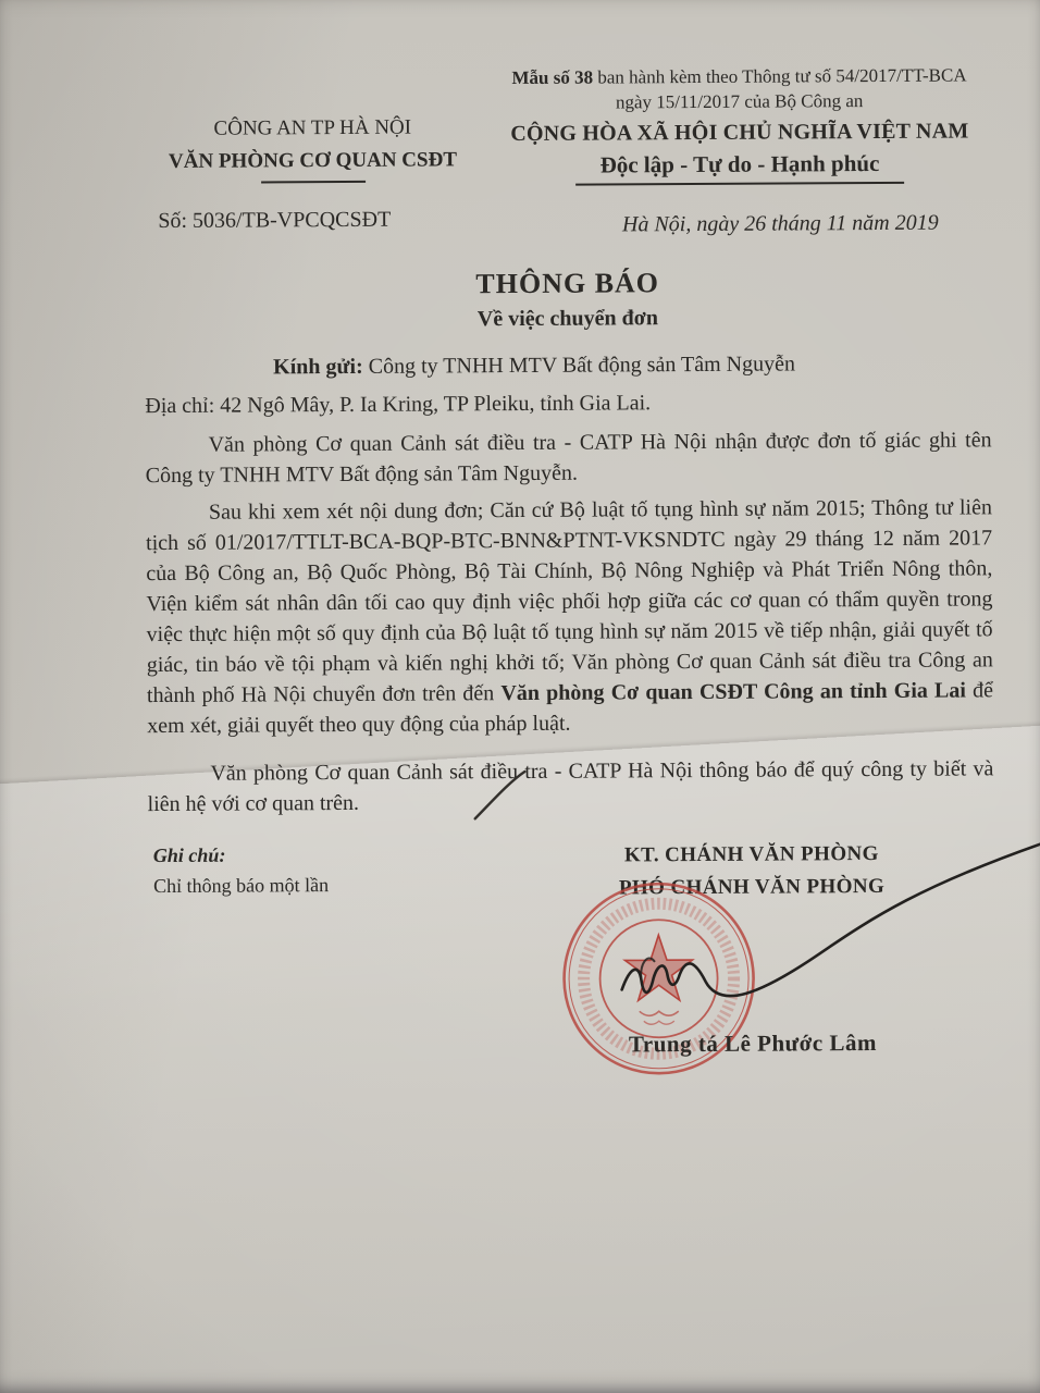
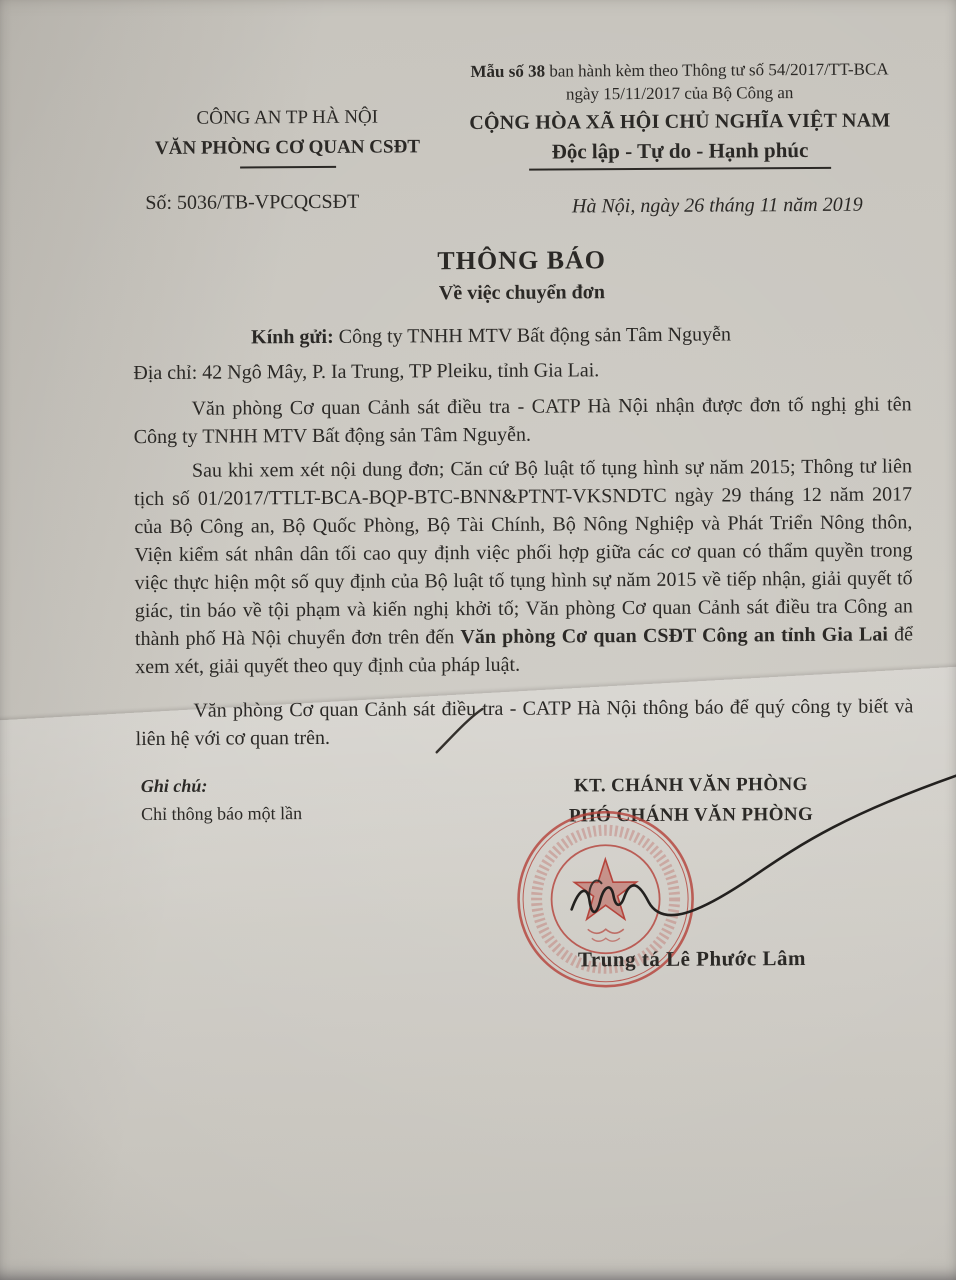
  Mẫu số 38 ban hành kèm theo Thông tư số 54/2017/TT-BCA
  ngày 15/11/2017 của Bộ Công an
  CÔNG AN TP HÀ NỘI
  VĂN PHÒNG CƠ QUAN CSĐT
  CỘNG HÒA XÃ HỘI CHỦ NGHĨA VIỆT NAM
  Độc lập - Tự do - Hạnh phúc
  Số: 5036/TB-VPCQCSĐT
  Hà Nội, ngày 26 tháng 11 năm 2019
  THÔNG BÁO
  Về việc chuyển đơn
  Kính gửi: Công ty TNHH MTV Bất động sản Tâm Nguyễn
- Địa chỉ: 42 Ngô Mây, P. Ia Kring, TP Pleiku, tỉnh Gia Lai.
+ Địa chỉ: 42 Ngô Mây, P. Ia Trung, TP Pleiku, tỉnh Gia Lai.
- Văn phòng Cơ quan Cảnh sát điều tra - CATP Hà Nội nhận được đơn tố giác ghi tên Công ty TNHH MTV Bất động sản Tâm Nguyễn.
+ Văn phòng Cơ quan Cảnh sát điều tra - CATP Hà Nội nhận được đơn tố nghị ghi tên Công ty TNHH MTV Bất động sản Tâm Nguyễn.
- Sau khi xem xét nội dung đơn; Căn cứ Bộ luật tố tụng hình sự năm 2015; Thông tư liên tịch số 01/2017/TTLT-BCA-BQP-BTC-BNN&PTNT-VKSNDTC ngày 29 tháng 12 năm 2017 của Bộ Công an, Bộ Quốc Phòng, Bộ Tài Chính, Bộ Nông Nghiệp và Phát Triển Nông thôn, Viện kiểm sát nhân dân tối cao quy định việc phối hợp giữa các cơ quan có thẩm quyền trong việc thực hiện một số quy định của Bộ luật tố tụng hình sự năm 2015 về tiếp nhận, giải quyết tố giác, tin báo về tội phạm và kiến nghị khởi tố; Văn phòng Cơ quan Cảnh sát điều tra Công an thành phố Hà Nội chuyển đơn trên đến Văn phòng Cơ quan CSĐT Công an tỉnh Gia Lai để xem xét, giải quyết theo quy động của pháp luật.
+ Sau khi xem xét nội dung đơn; Căn cứ Bộ luật tố tụng hình sự năm 2015; Thông tư liên tịch số 01/2017/TTLT-BCA-BQP-BTC-BNN&PTNT-VKSNDTC ngày 29 tháng 12 năm 2017 của Bộ Công an, Bộ Quốc Phòng, Bộ Tài Chính, Bộ Nông Nghiệp và Phát Triển Nông thôn, Viện kiểm sát nhân dân tối cao quy định việc phối hợp giữa các cơ quan có thẩm quyền trong việc thực hiện một số quy định của Bộ luật tố tụng hình sự năm 2015 về tiếp nhận, giải quyết tố giác, tin báo về tội phạm và kiến nghị khởi tố; Văn phòng Cơ quan Cảnh sát điều tra Công an thành phố Hà Nội chuyển đơn trên đến Văn phòng Cơ quan CSĐT Công an tỉnh Gia Lai để xem xét, giải quyết theo quy định của pháp luật.
  Văn phòng Cơ quan Cảnh sát điều tra - CATP Hà Nội thông báo để quý công ty biết và liên hệ với cơ quan trên.
  Ghi chú:
  Chỉ thông báo một lần
  KT. CHÁNH VĂN PHÒNG
  PHÓ CHÁNH VĂN PHÒNG
  Trung tá Lê Phước Lâm
